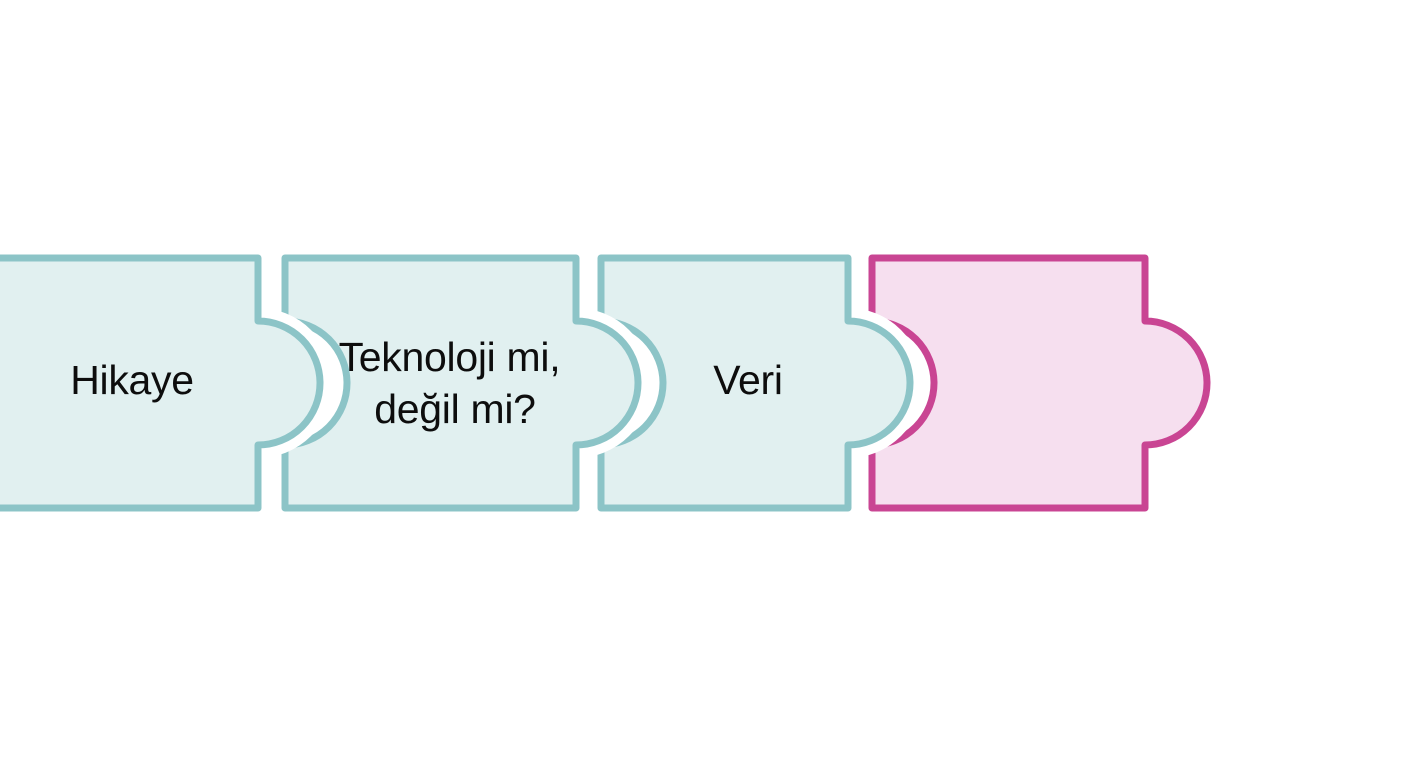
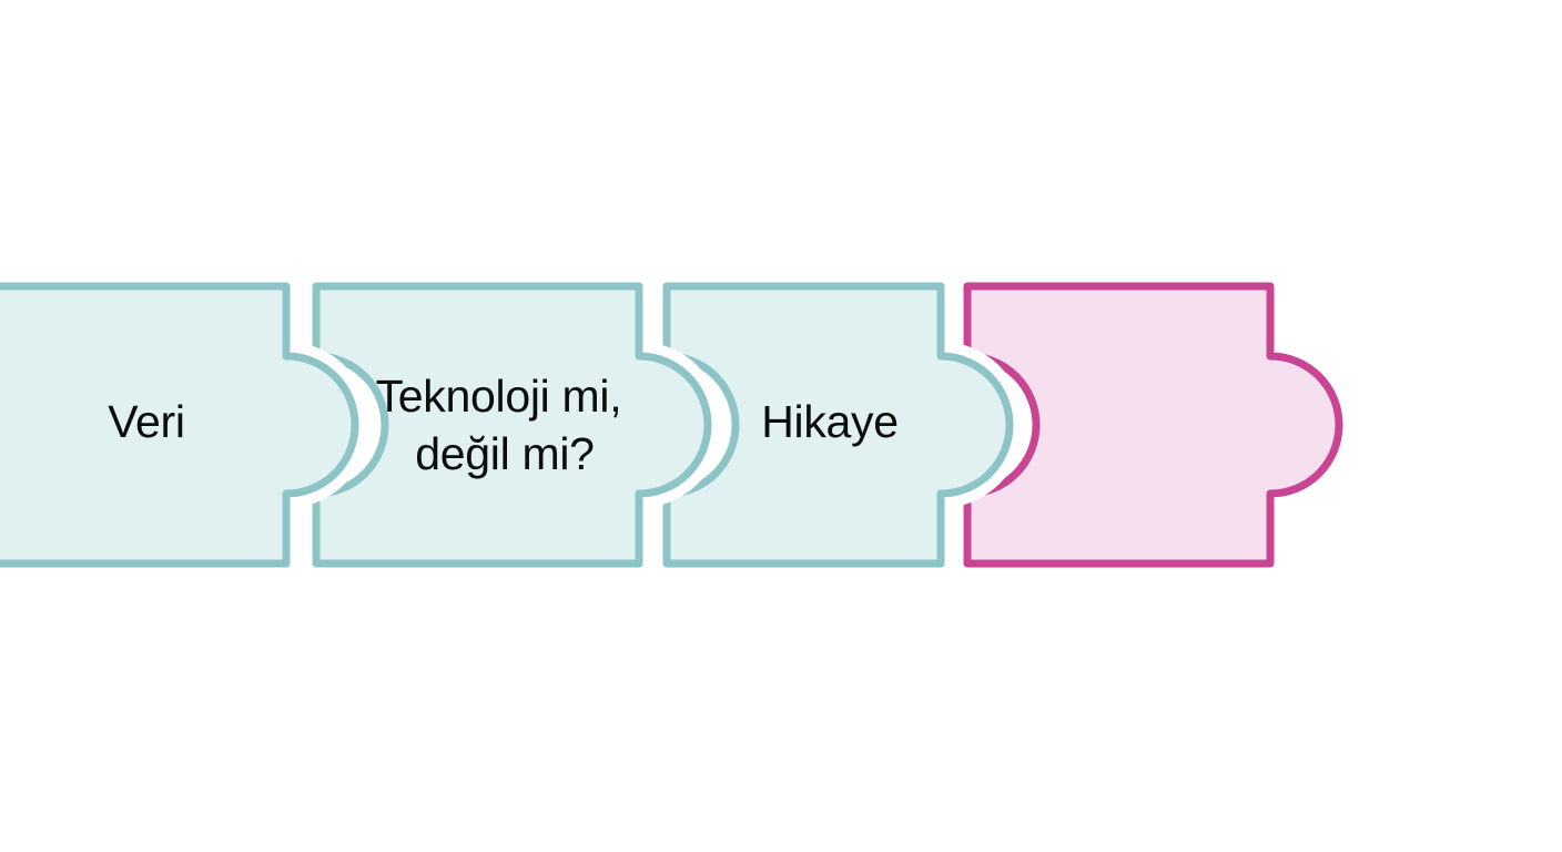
- Veri
+ Hikaye
  Teknoloji mi, değil mi?
- Hikaye
+ Veri
